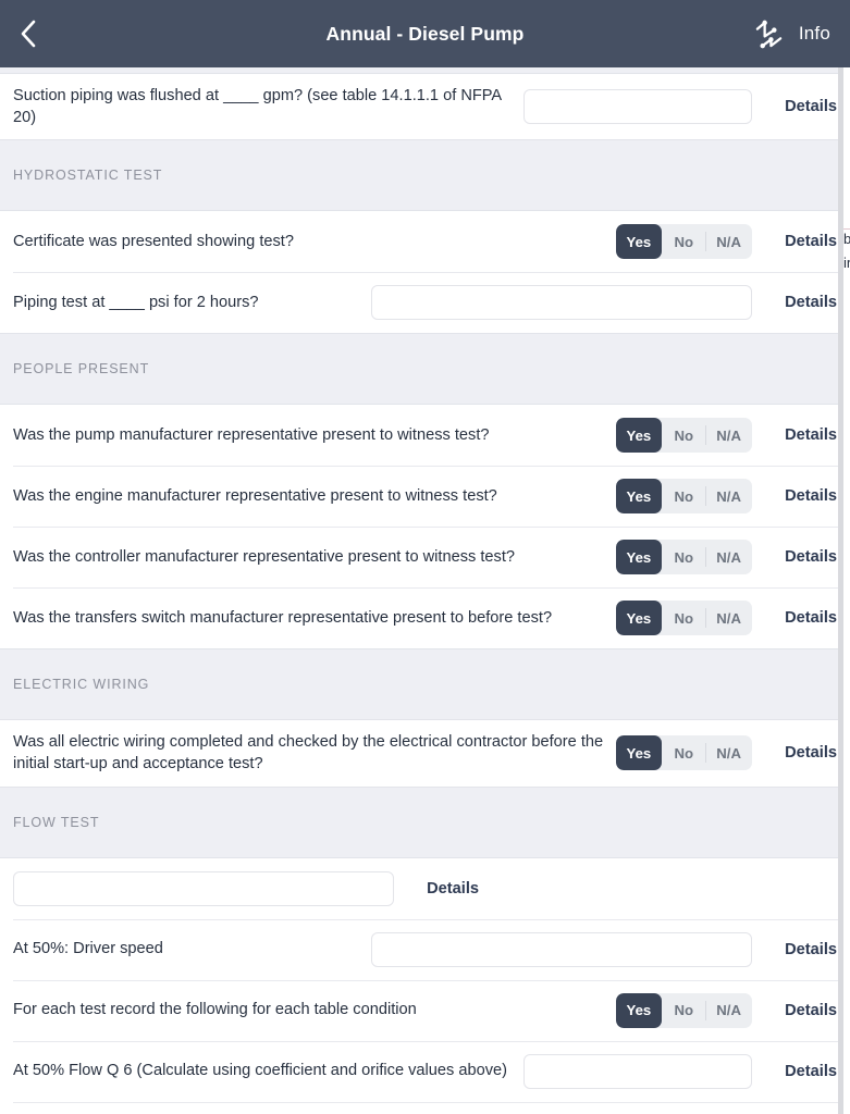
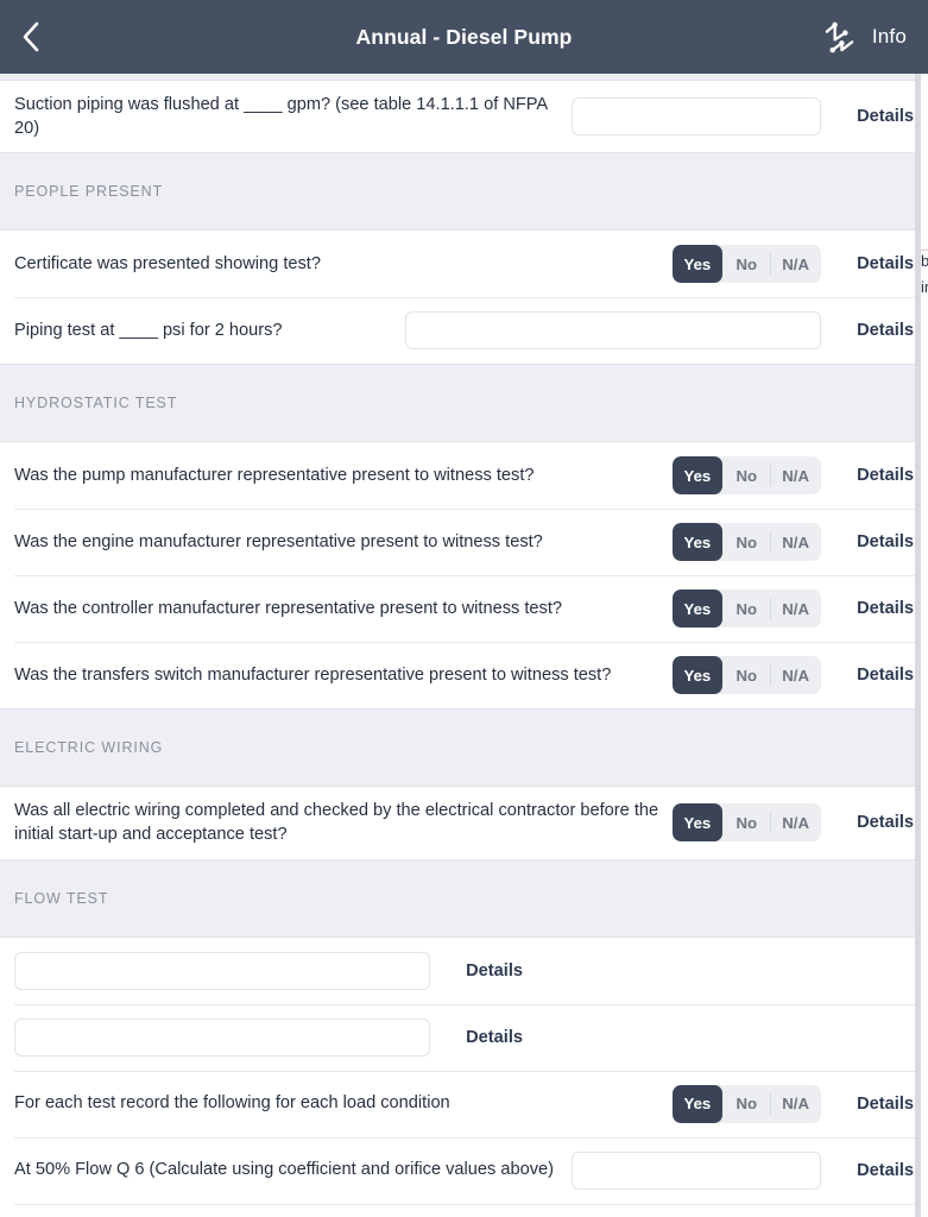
  Annual - Diesel Pump
  Info
  Suction piping was flushed at ____ gpm? (see table 14.1.1.1 of NFPA 20)
  Details
- HYDROSTATIC TEST
+ PEOPLE PRESENT
  Certificate was presented showing test?
  Yes
  No
  N/A
  Details
  Piping test at ____ psi for 2 hours?
  Details
- PEOPLE PRESENT
+ HYDROSTATIC TEST
  Was the pump manufacturer representative present to witness test?
  Yes
  No
  N/A
  Details
  Was the engine manufacturer representative present to witness test?
  Yes
  No
  N/A
  Details
  Was the controller manufacturer representative present to witness test?
  Yes
  No
  N/A
  Details
- Was the transfers switch manufacturer representative present to before test?
+ Was the transfers switch manufacturer representative present to witness test?
  Yes
  No
  N/A
  Details
  ELECTRIC WIRING
  Was all electric wiring completed and checked by the electrical contractor before the initial start-up and acceptance test?
  Yes
  No
  N/A
  Details
  FLOW TEST
  Details
- At 50%: Driver speed
  Details
- For each test record the following for each table condition
+ For each test record the following for each load condition
  Yes
  No
  N/A
  Details
  At 50% Flow Q 6 (Calculate using coefficient and orifice values above)
  Details
  b
